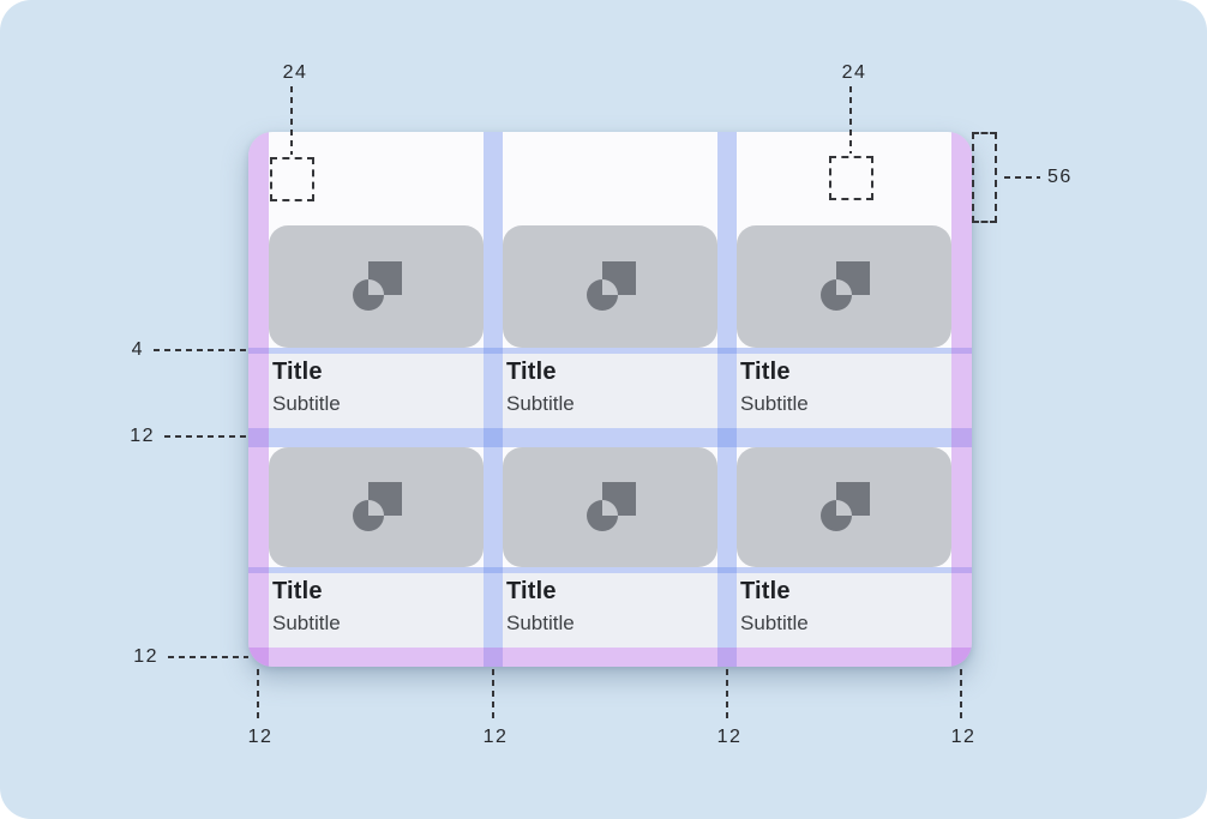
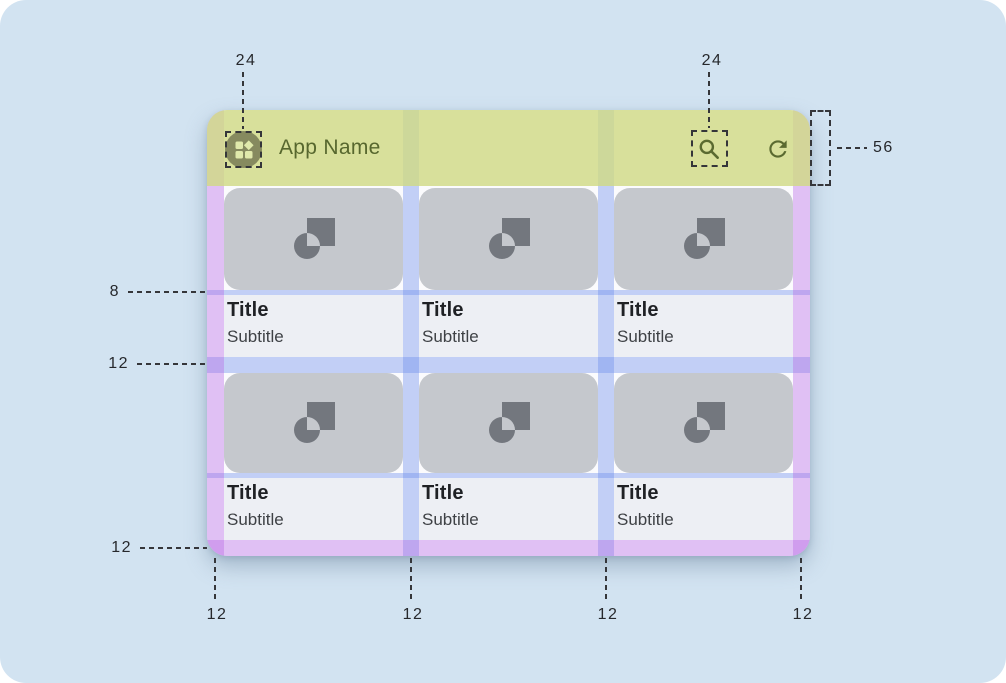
  Title
  Subtitle
  Title
  Subtitle
  Title
  Subtitle
  Title
  Subtitle
  Title
  Subtitle
  Title
  Subtitle
+ App Name
  24
  24
  56
- 4
+ 8
  12
  12
  12
  12
  12
  12
